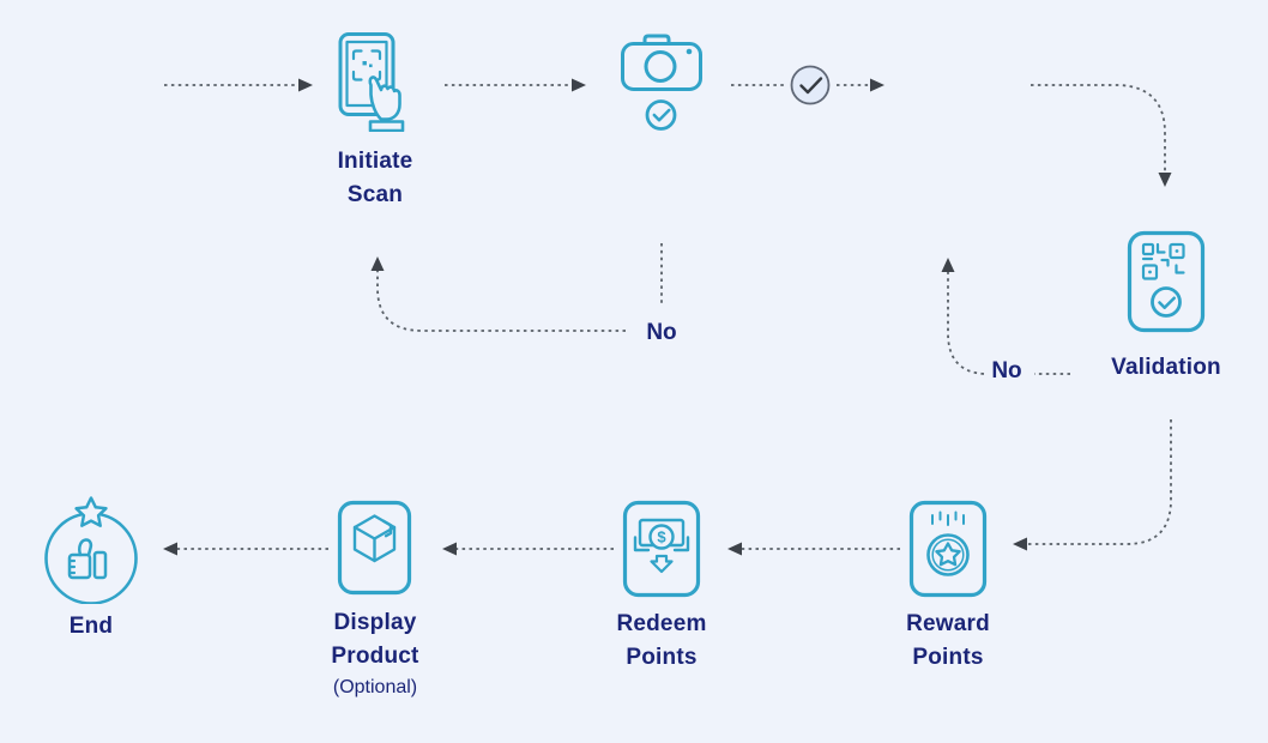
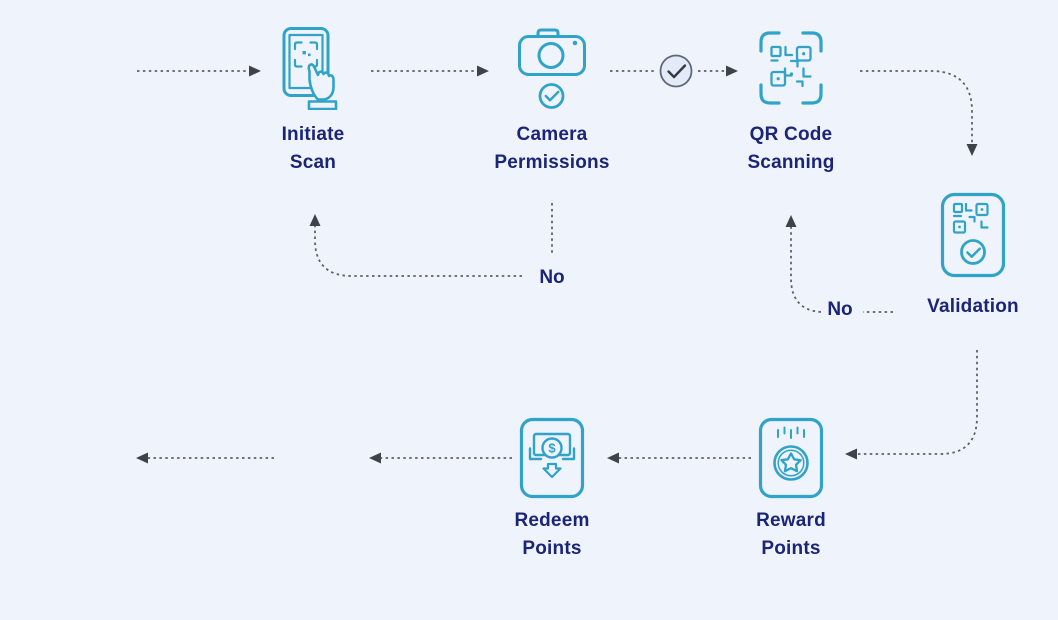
  Initiate
  Scan
+ Camera
+ Permissions
+ QR Code
+ Scanning
  Validation
  Reward
  Points
  $
  Redeem
  Points
- Display
- Product
- (Optional)
- End
  No
  No
